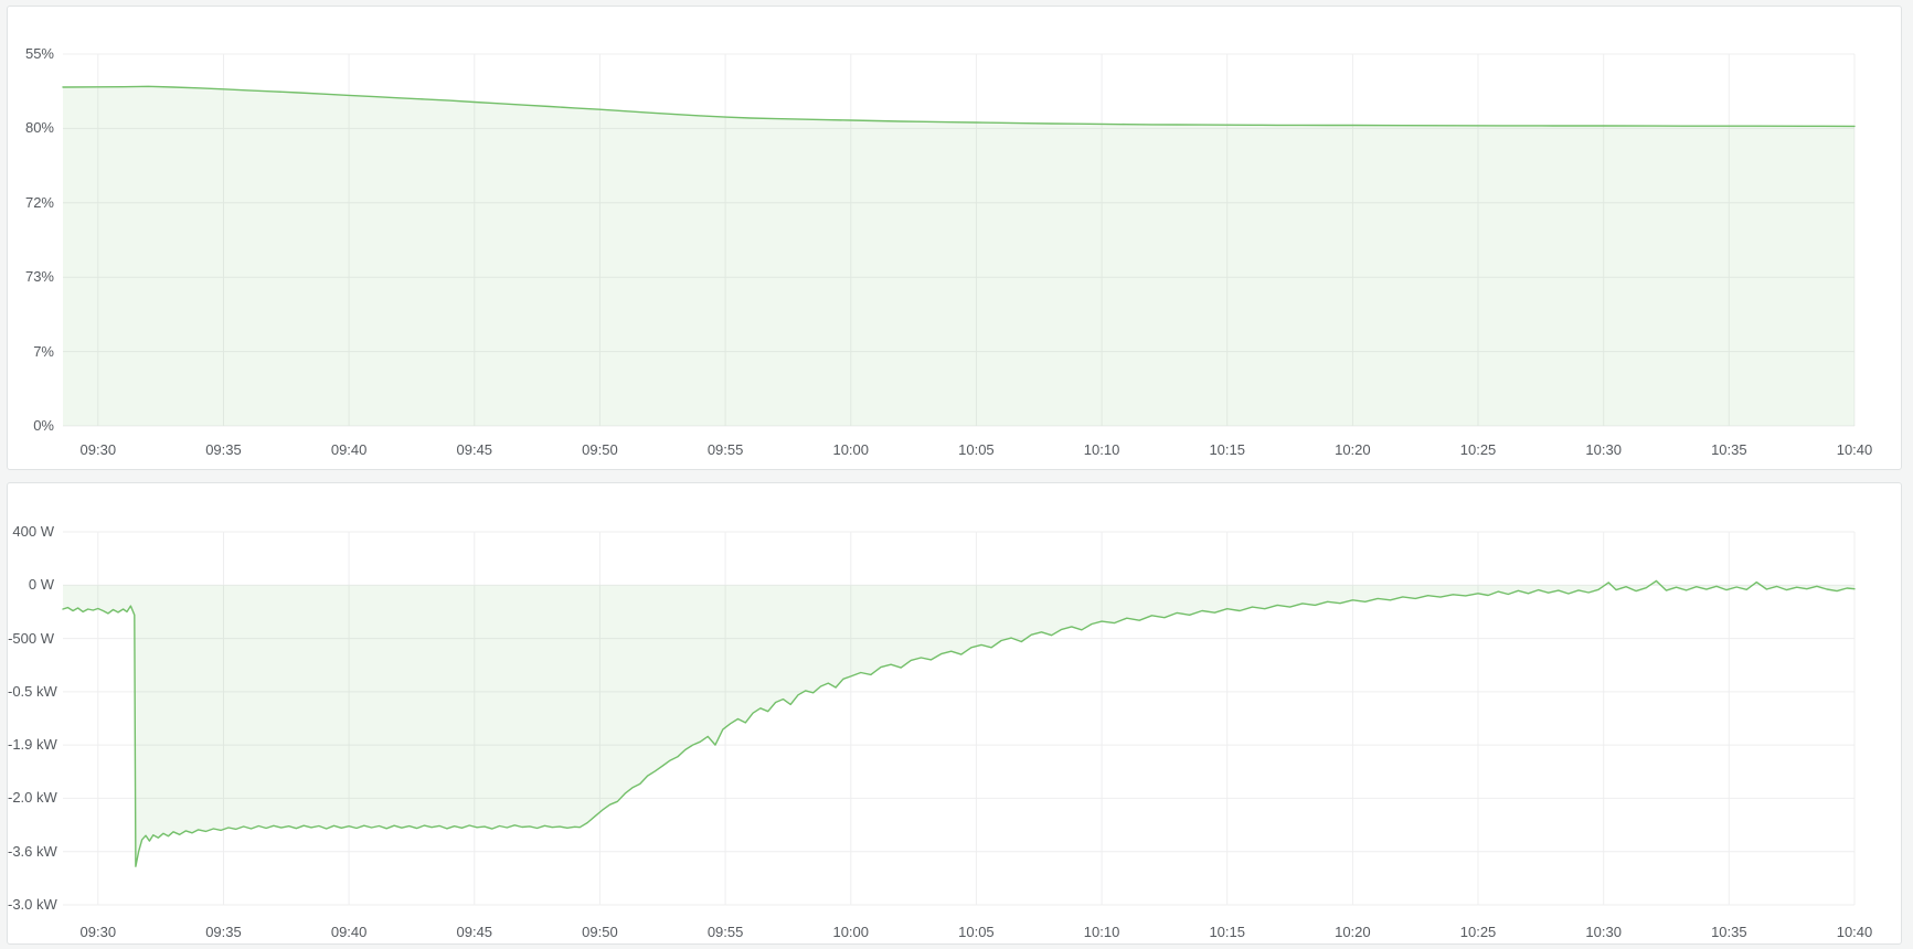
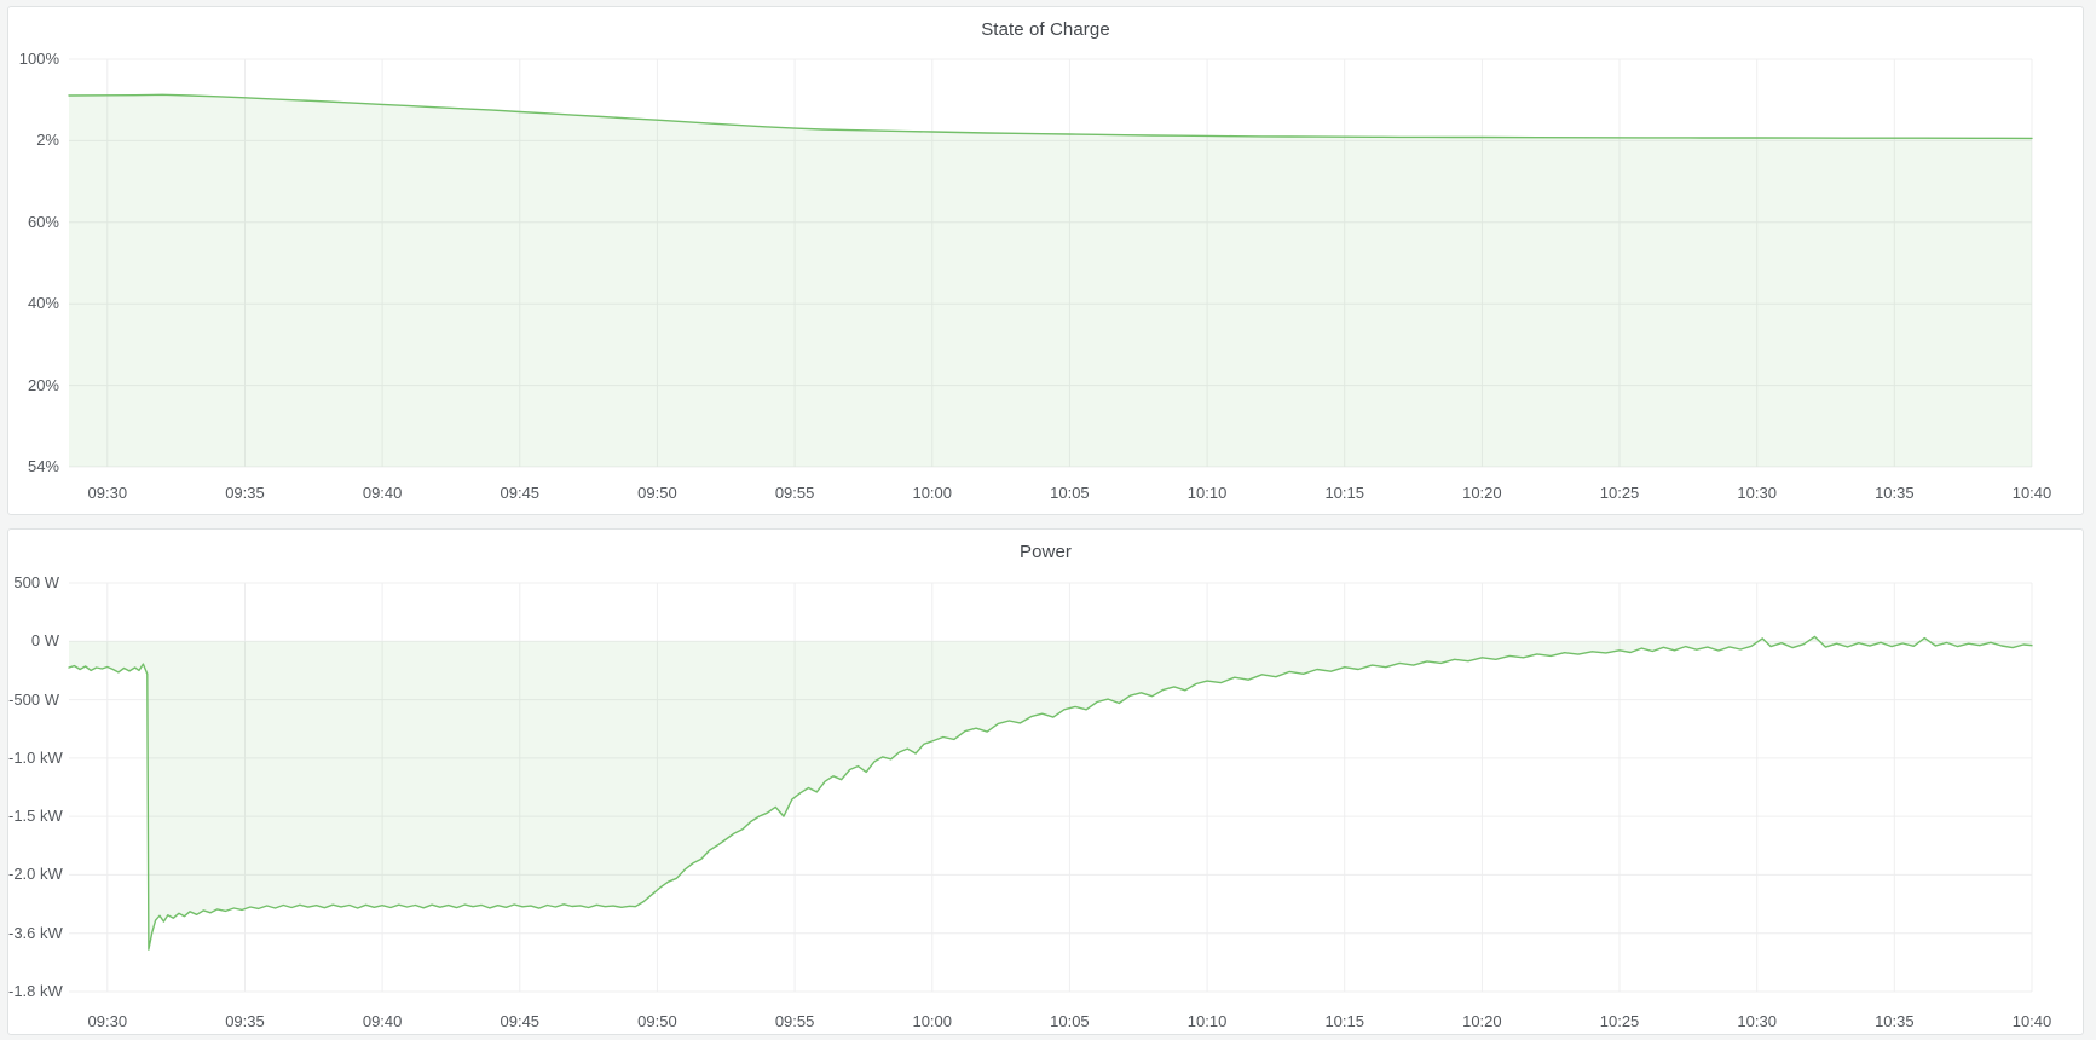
+ State of Charge
- 55%
+ 100%
- 80%
+ 2%
- 72%
+ 60%
- 73%
+ 40%
- 7%
+ 20%
- 0%
+ 54%
  09:30
  09:35
  09:40
  09:45
  09:50
  09:55
  10:00
  10:05
  10:10
  10:15
  10:20
  10:25
  10:30
  10:35
  10:40
+ Power
- 400 W
+ 500 W
  0 W
  -500 W
- -0.5 kW
+ -1.0 kW
- -1.9 kW
+ -1.5 kW
  -2.0 kW
  -3.6 kW
- -3.0 kW
+ -1.8 kW
  09:30
  09:35
  09:40
  09:45
  09:50
  09:55
  10:00
  10:05
  10:10
  10:15
  10:20
  10:25
  10:30
  10:35
  10:40
